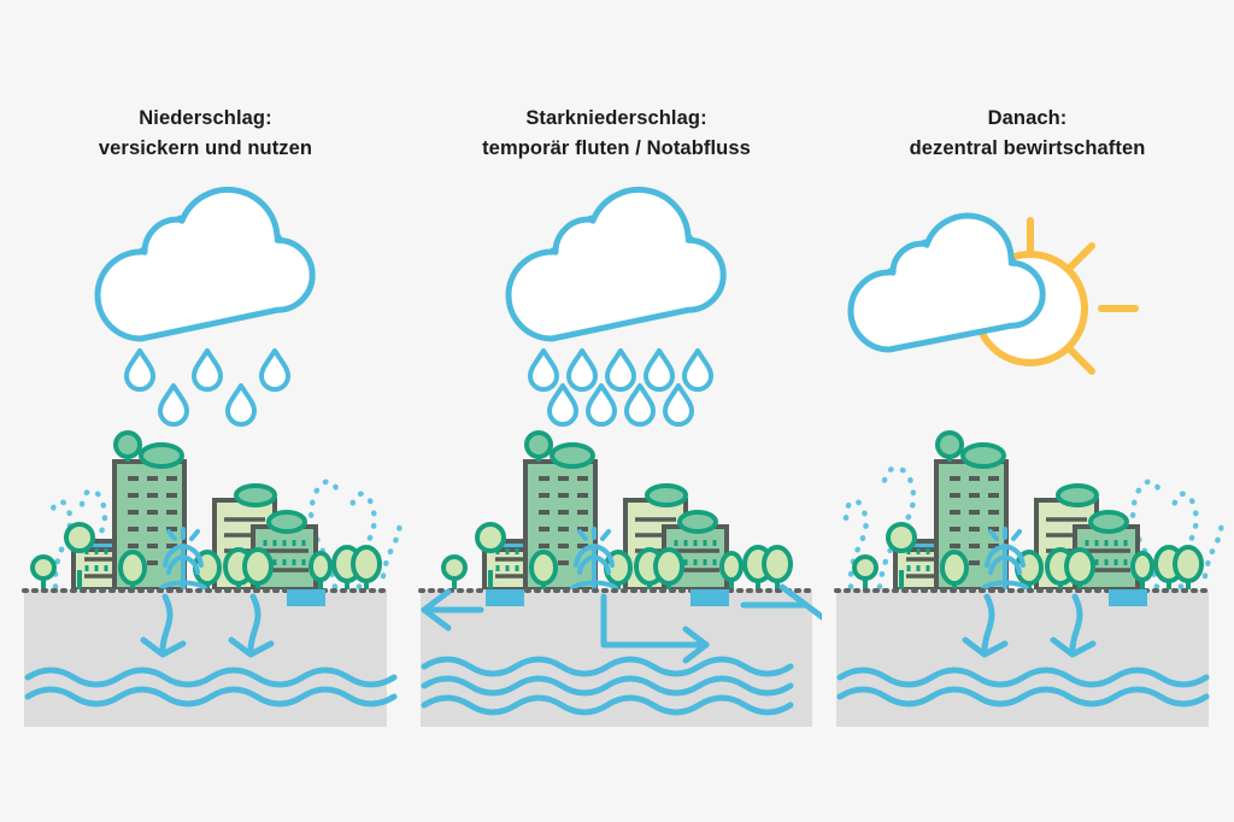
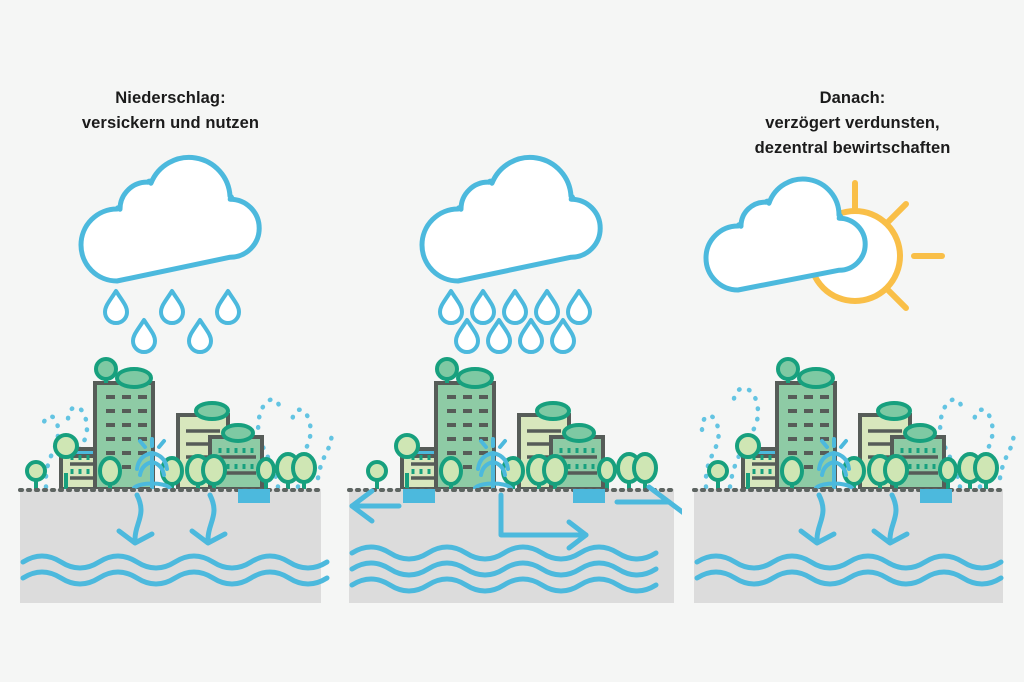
  Niederschlag:
  versickern und nutzen
- Starkniederschlag:
- temporär fluten / Notabfluss
  Danach:
+ verzögert verdunsten,
  dezentral bewirtschaften
